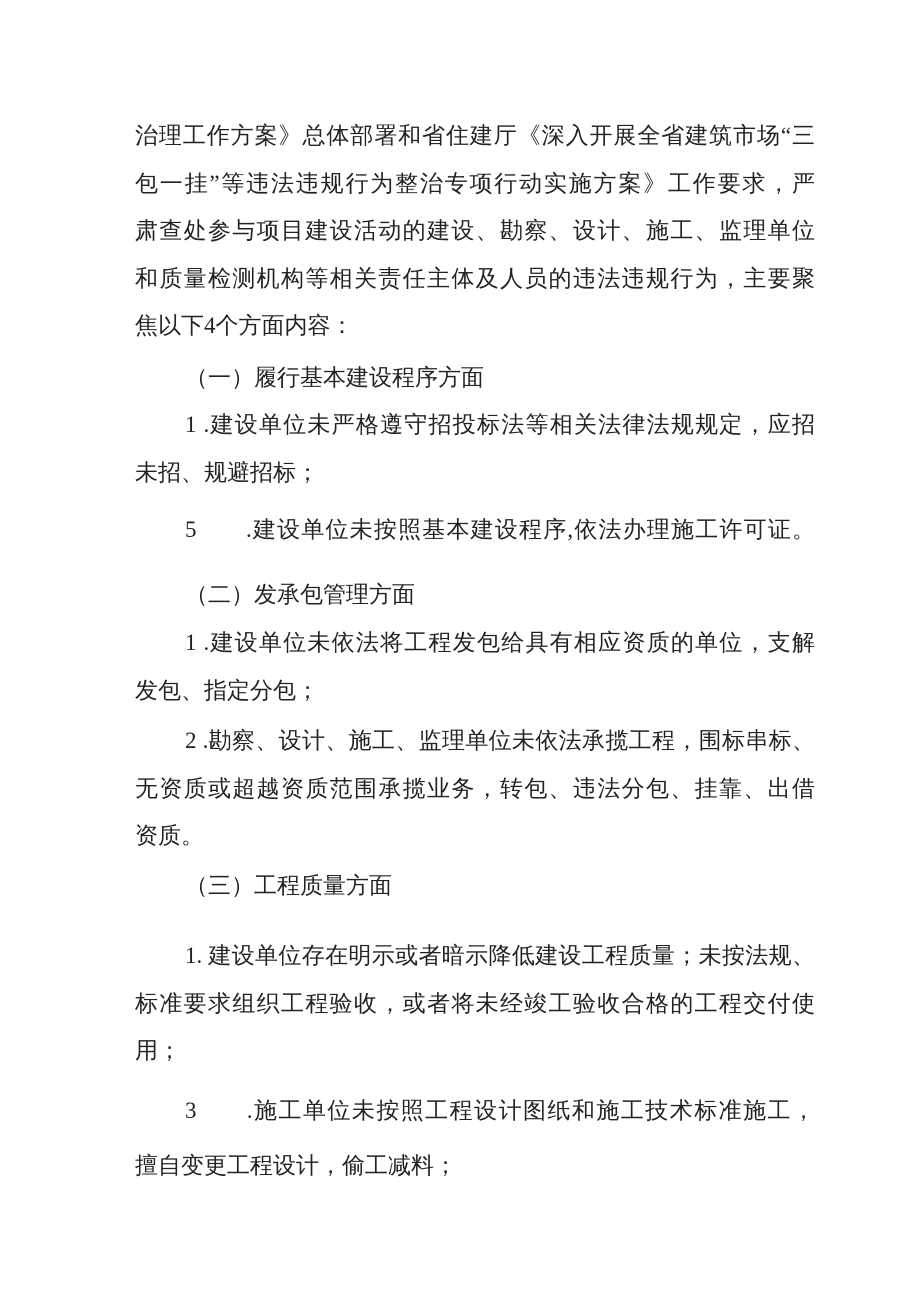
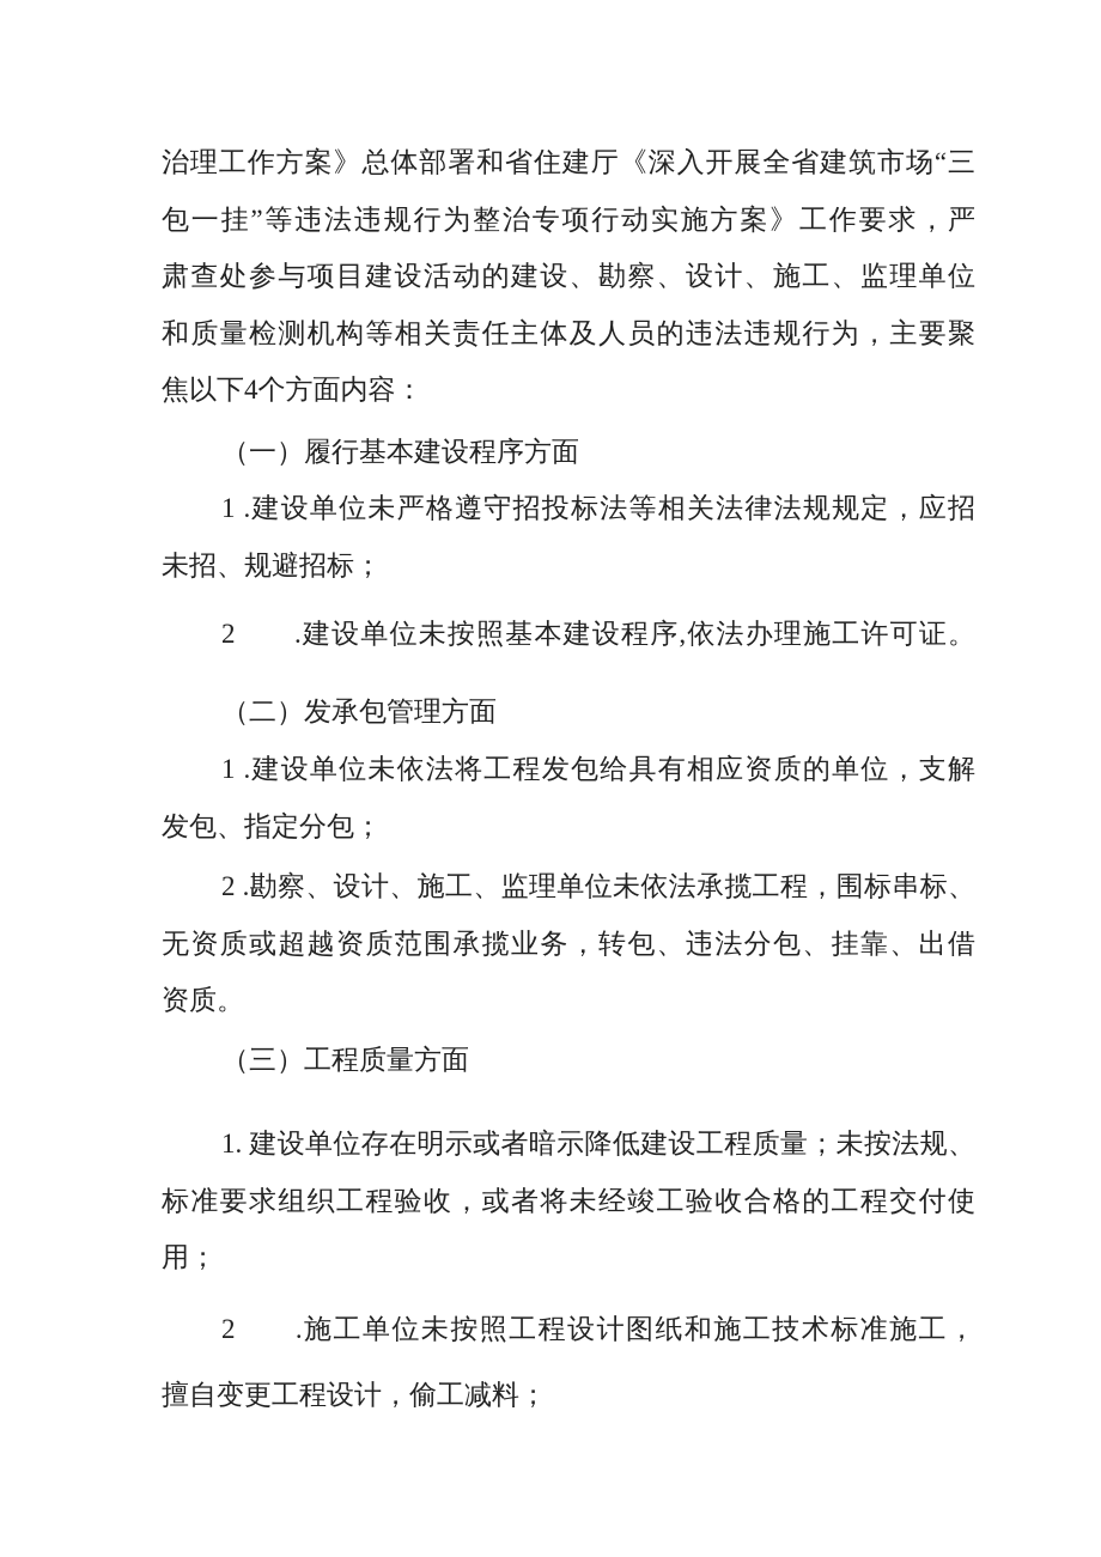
  治理工作方案》总体部署和省住建厅《深入开展全省建筑市场“三
  包一挂”等违法违规行为整治专项行动实施方案》工作要求，严
  肃查处参与项目建设活动的建设、勘察、设计、施工、监理单位
  和质量检测机构等相关责任主体及人员的违法违规行为，主要聚
  焦以下4个方面内容：
  （一）履行基本建设程序方面
  1 .建设单位未严格遵守招投标法等相关法律法规规定，应招
  未招、规避招标；
- 5 .建设单位未按照基本建设程序,依法办理施工许可证。
+ 2 .建设单位未按照基本建设程序,依法办理施工许可证。
  （二）发承包管理方面
  1 .建设单位未依法将工程发包给具有相应资质的单位，支解
  发包、指定分包；
  2 .勘察、设计、施工、监理单位未依法承揽工程，围标串标、
  无资质或超越资质范围承揽业务，转包、违法分包、挂靠、出借
  资质。
  （三）工程质量方面
  1. 建设单位存在明示或者暗示降低建设工程质量；未按法规、
  标准要求组织工程验收，或者将未经竣工验收合格的工程交付使
  用；
- 3 .施工单位未按照工程设计图纸和施工技术标准施工，
+ 2 .施工单位未按照工程设计图纸和施工技术标准施工，
  擅自变更工程设计，偷工减料；
